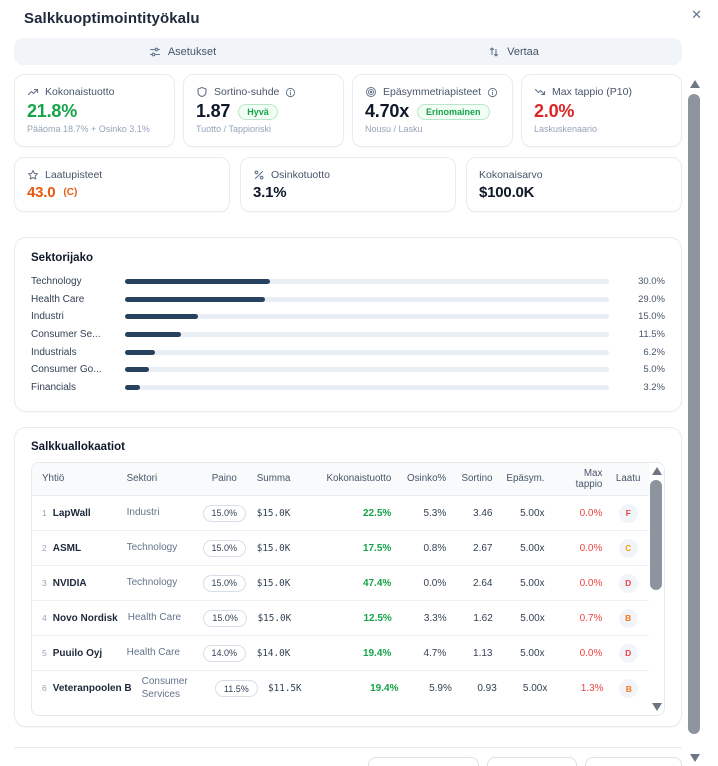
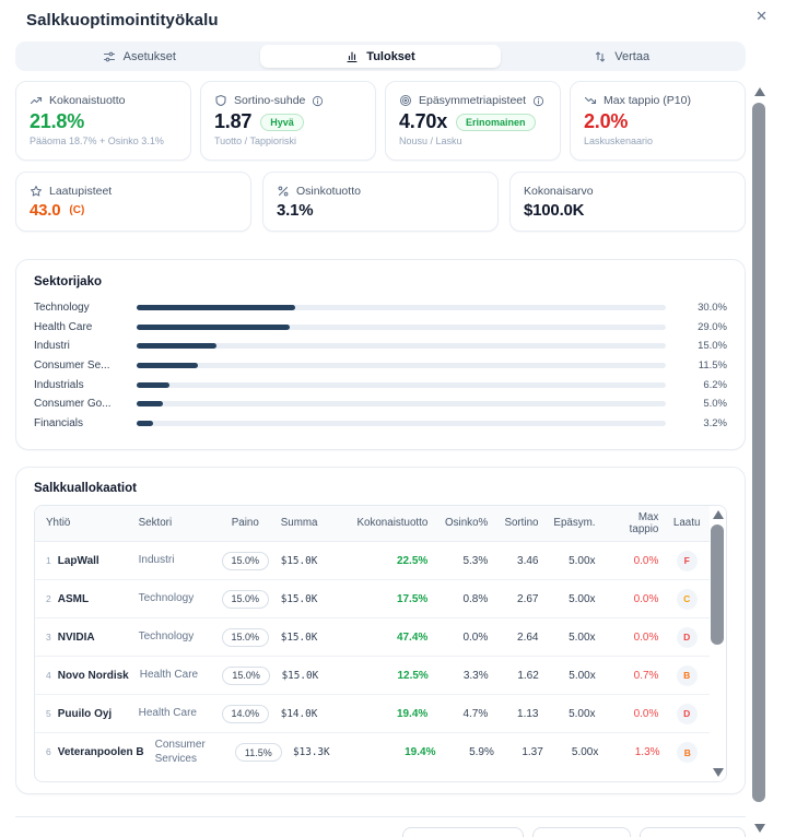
  Salkkuoptimointityökalu
  ✕
  Asetukset
+ Tulokset
  Vertaa
  Kokonaistuotto
  21.8%
  Pääoma 18.7% + Osinko 3.1%
  Sortino-suhde
  1.87
  Hyvä
  Tuotto / Tappioriski
  Epäsymmetriapisteet
  4.70x
  Erinomainen
  Nousu / Lasku
  Max tappio (P10)
  2.0%
  Laskuskenaario
  Laatupisteet
  43.0
  (C)
  Osinkotuotto
  3.1%
  Kokonaisarvo
  $100.0K
  Sektorijako
  Technology
  30.0%
  Health Care
  29.0%
  Industri
  15.0%
  Consumer Se...
  11.5%
  Industrials
  6.2%
  Consumer Go...
  5.0%
  Financials
  3.2%
  Salkkuallokaatiot
  Yhtiö
  Sektori
  Paino
  Summa
  Kokonaistuotto
  Osinko%
  Sortino
  Epäsym.
  Max tappio
  Laatu
  1
  LapWall
  Industri
  15.0%
  $15.0K
  22.5%
  5.3%
  3.46
  5.00x
  0.0%
  F
  2
  ASML
  Technology
  15.0%
  $15.0K
  17.5%
  0.8%
  2.67
  5.00x
  0.0%
  C
  3
  NVIDIA
  Technology
  15.0%
  $15.0K
  47.4%
  0.0%
  2.64
  5.00x
  0.0%
  D
  4
  Novo Nordisk
  Health Care
  15.0%
  $15.0K
  12.5%
  3.3%
  1.62
  5.00x
  0.7%
  B
  5
  Puuilo Oyj
  Health Care
  14.0%
  $14.0K
  19.4%
  4.7%
  1.13
  5.00x
  0.0%
  D
  6
  Veteranpoolen B
  Consumer Services
  11.5%
- $11.5K
+ $13.3K
  19.4%
  5.9%
- 0.93
+ 1.37
  5.00x
  1.3%
  B
